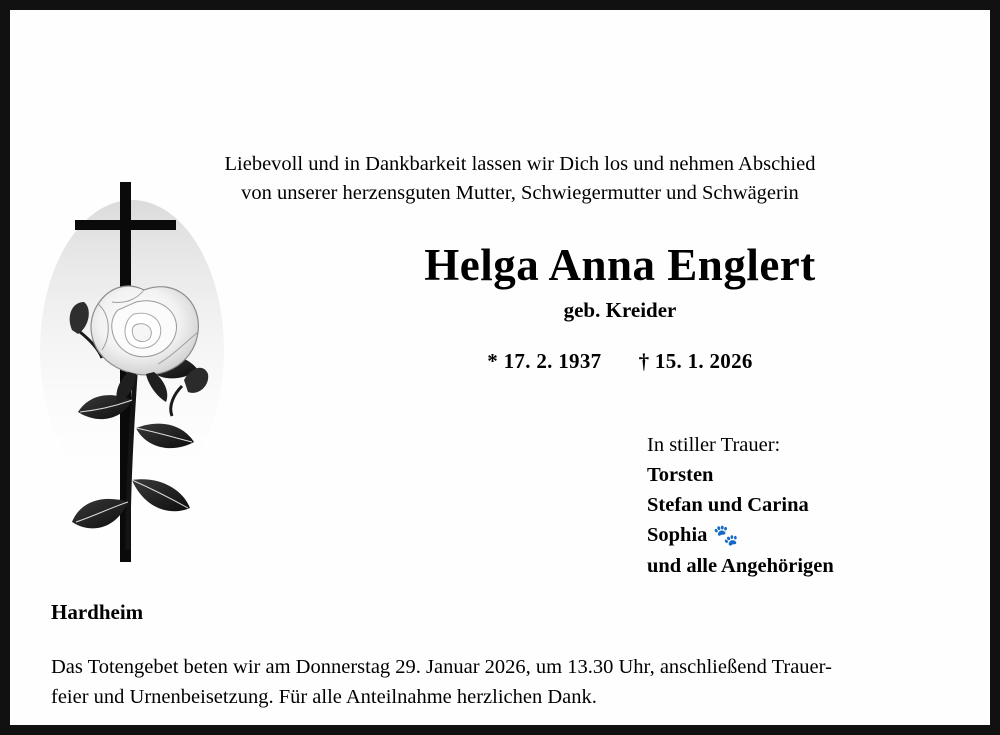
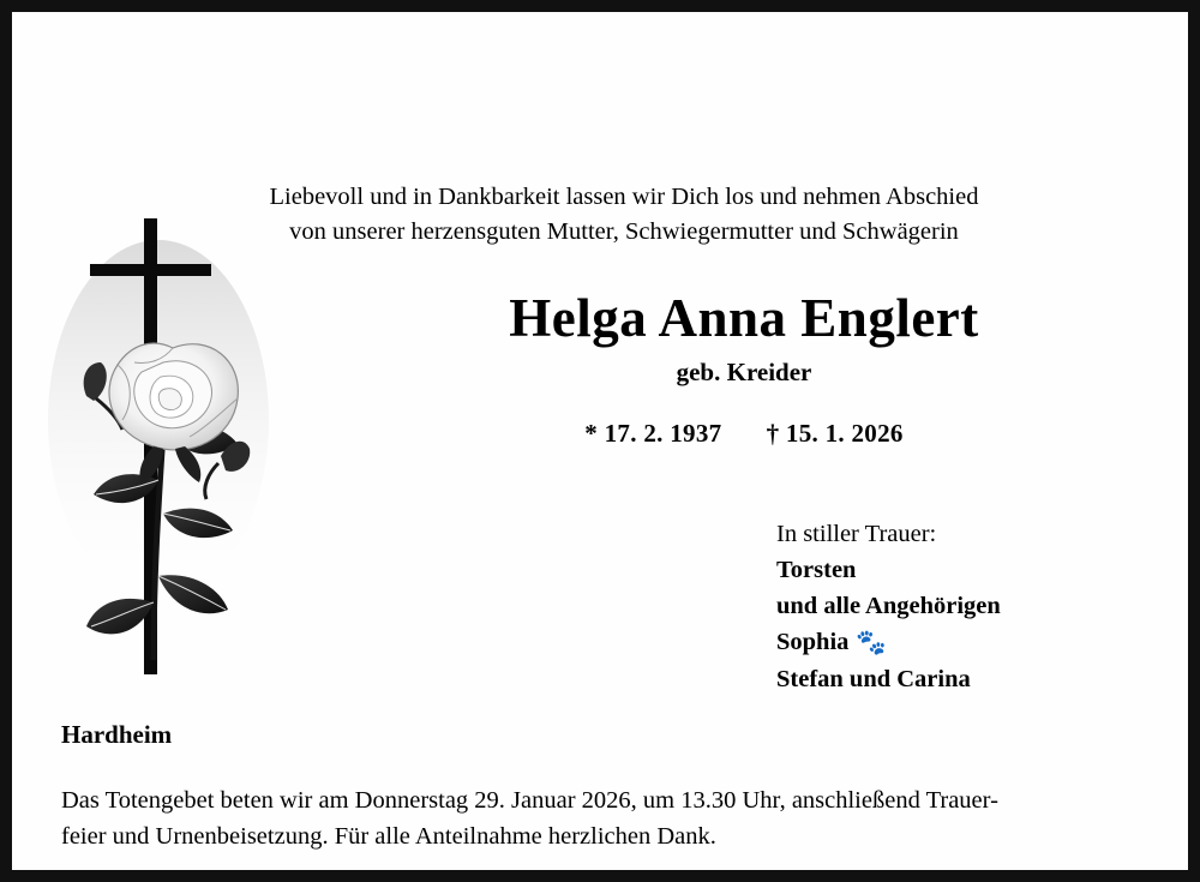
  Liebevoll und in Dankbarkeit lassen wir Dich los und nehmen Abschied
  von unserer herzensguten Mutter, Schwiegermutter und Schwägerin
  Helga Anna Englert
  geb. Kreider
  * 17. 2. 1937 † 15. 1. 2026
  In stiller Trauer:
  Torsten
- Stefan und Carina
+ und alle Angehörigen
  Sophia 🐾
- und alle Angehörigen
+ Stefan und Carina
  Hardheim
  Das Totengebet beten wir am Donnerstag 29. Januar 2026, um 13.30 Uhr, anschließend Trauer-
  feier und Urnenbeisetzung. Für alle Anteilnahme herzlichen Dank.
